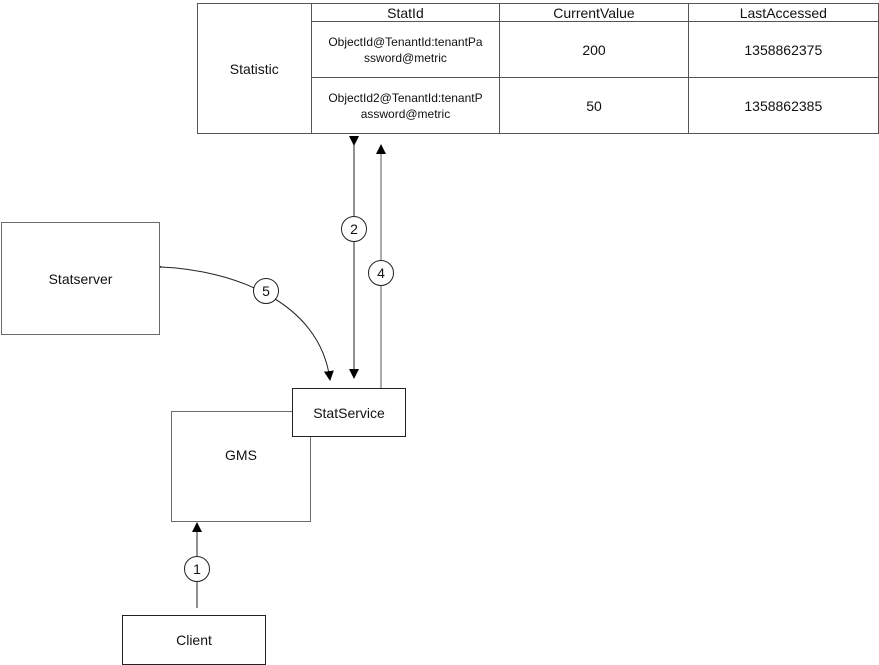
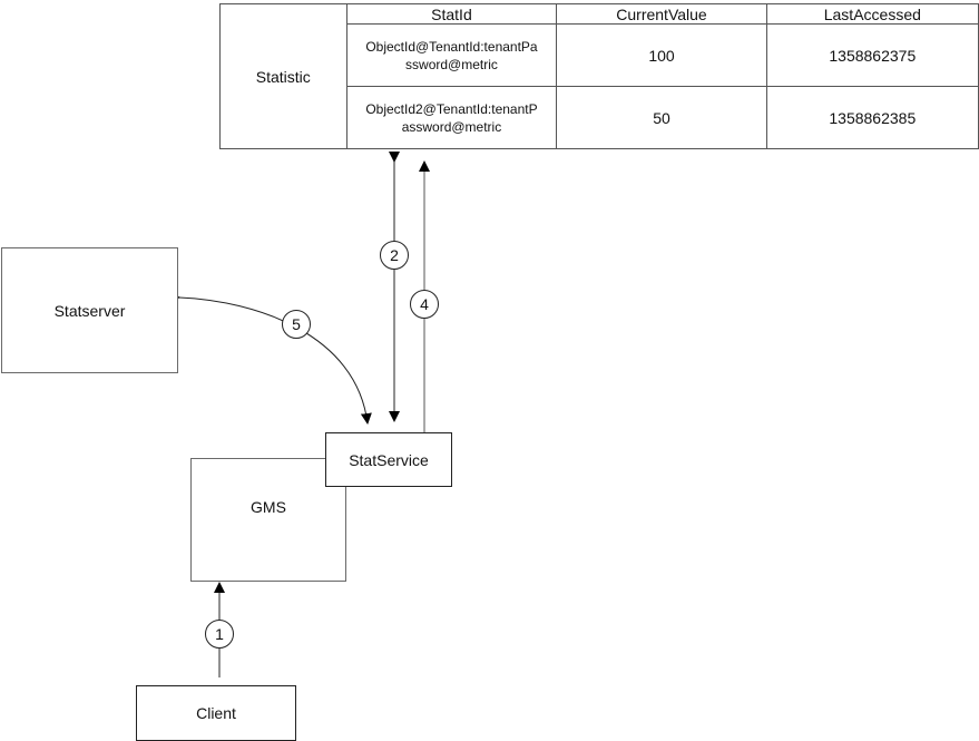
  Statistic	StatId	CurrentValue	LastAccessed
- ObjectId@TenantId:tenantPassword@metric	200	1358862375
+ ObjectId@TenantId:tenantPassword@metric	100	1358862375
  ObjectId2@TenantId:tenantPassword@metric	50	1358862385
  Statserver
  GMS
  StatService
  Client
  1
  2
  5
  4
